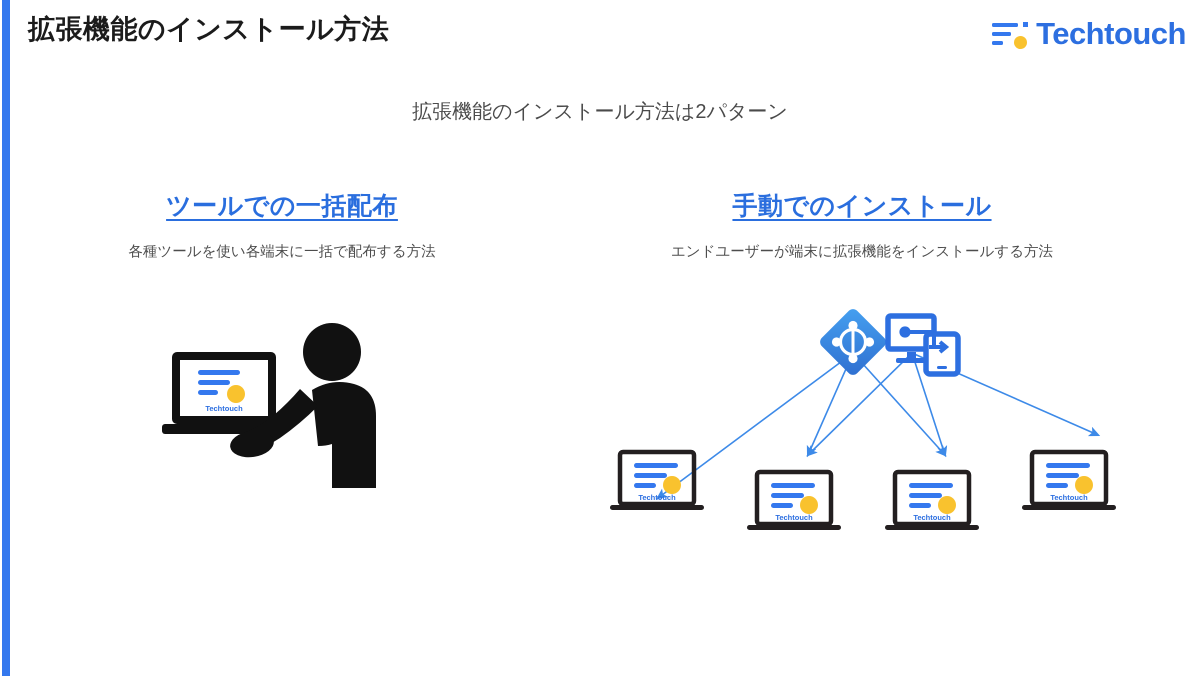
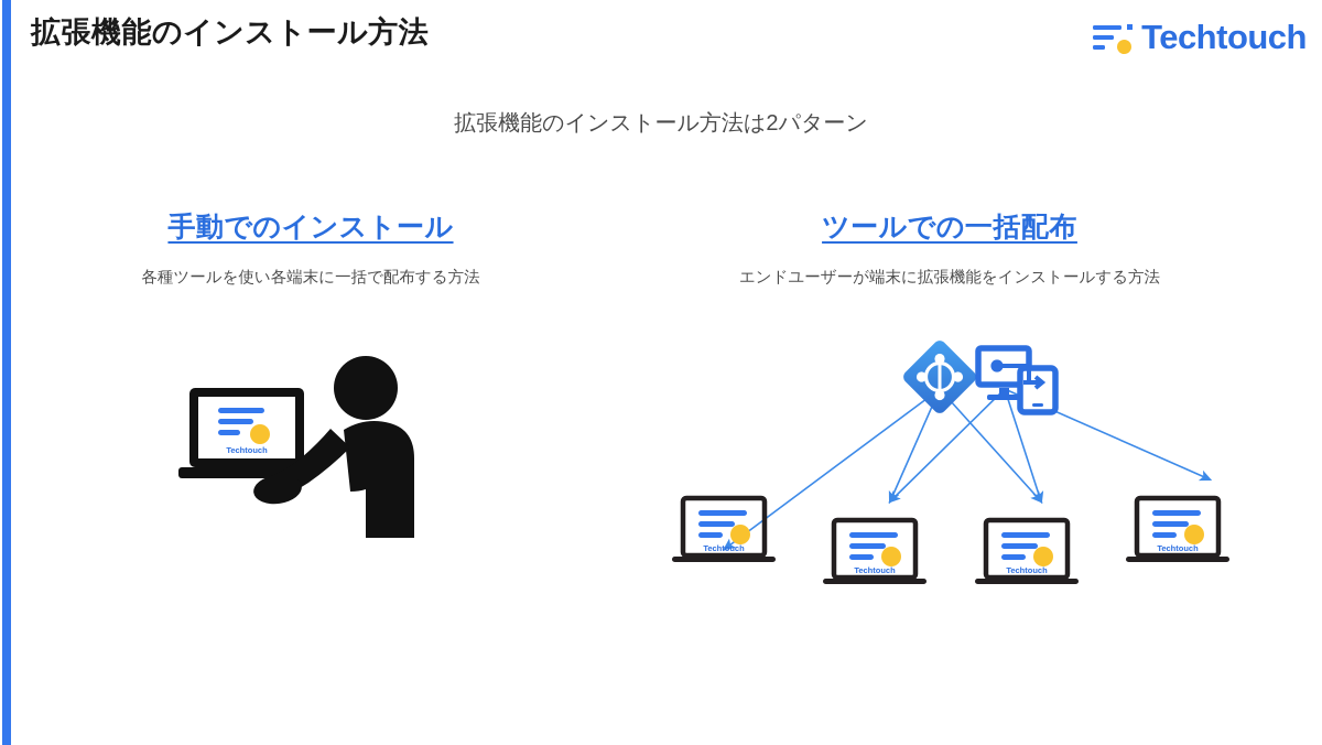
  拡張機能のインストール方法
  Techtouch
  拡張機能のインストール方法は2パターン
- ツールでの一括配布
+ 手動でのインストール
  各種ツールを使い各端末に一括で配布する方法
- 手動でのインストール
+ ツールでの一括配布
  エンドユーザーが端末に拡張機能をインストールする方法
  Techtouch
  Techtouch
  Techtouch
  Techtouch
  Techtouch
